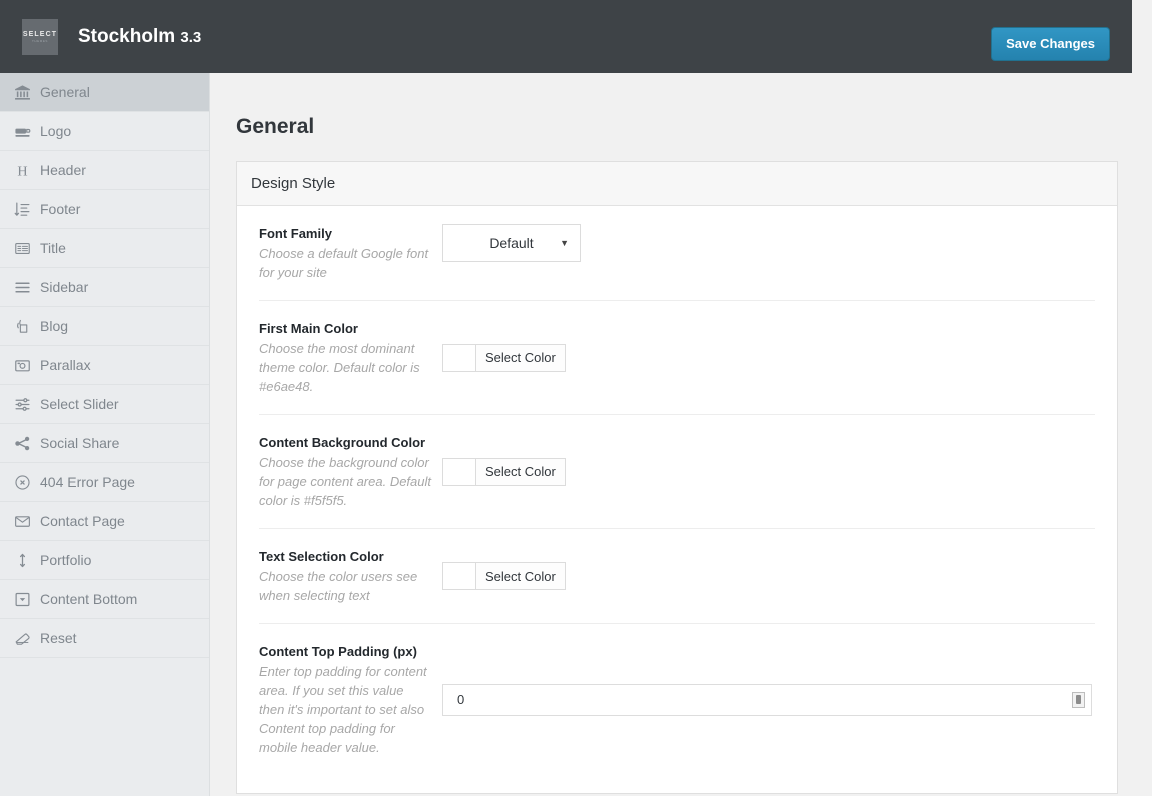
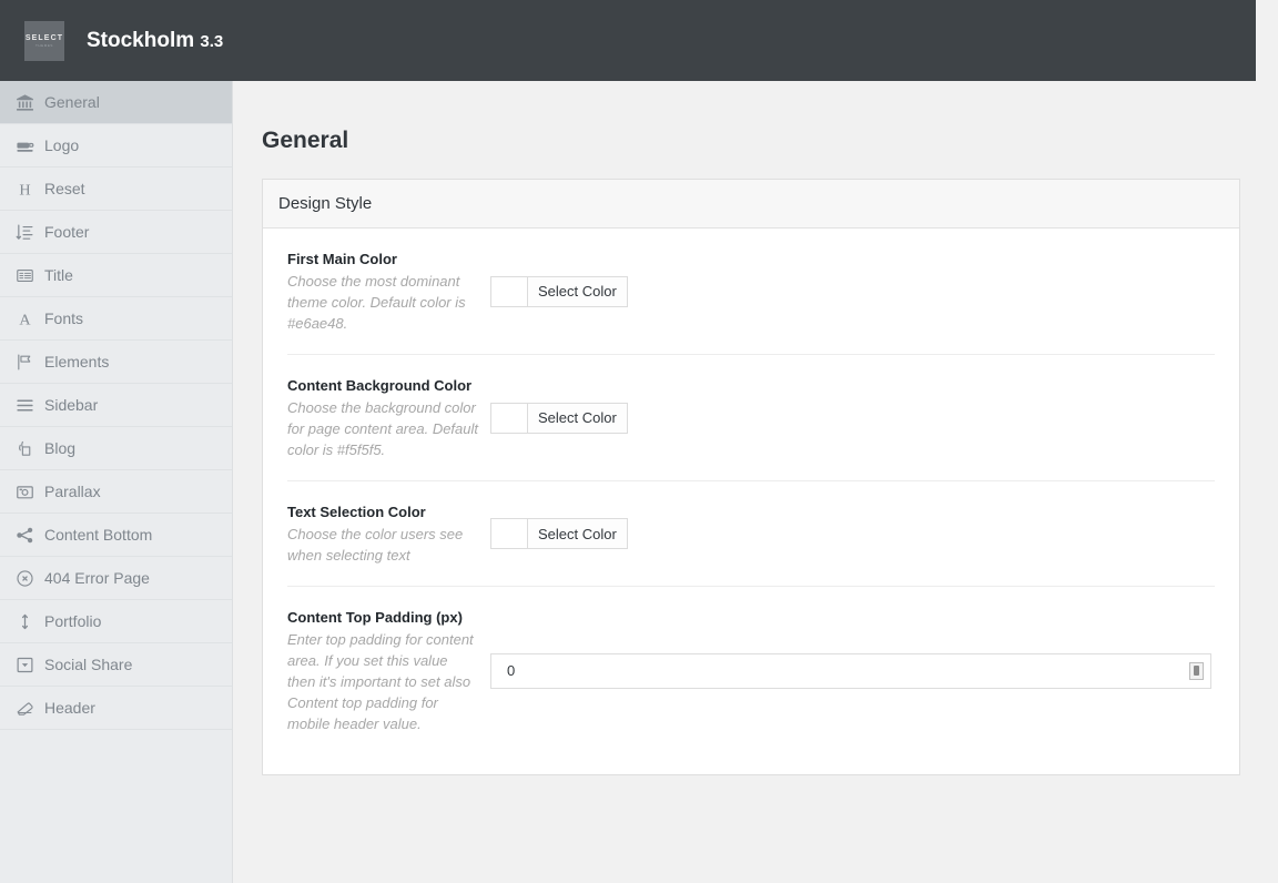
  Stockholm 3.3
- Save Changes
  General
  Logo
  H
- Header
+ Reset
  Footer
  Title
+ A
+ Fonts
+ Elements
  Sidebar
  Blog
  Parallax
- Select Slider
- Social Share
+ Content Bottom
  404 Error Page
- Contact Page
  Portfolio
- Content Bottom
+ Social Share
- Reset
+ Header
  General
  Design Style
- Font Family
- Choose a default Google font for your site
- Default
- ▼
  First Main Color
  Choose the most dominant theme color. Default color is #e6ae48.
  Select Color
  Content Background Color
  Choose the background color for page content area. Default color is #f5f5f5.
  Select Color
  Text Selection Color
  Choose the color users see when selecting text
  Select Color
  Content Top Padding (px)
  Enter top padding for content area. If you set this value then it's important to set also Content top padding for mobile header value.
  0
